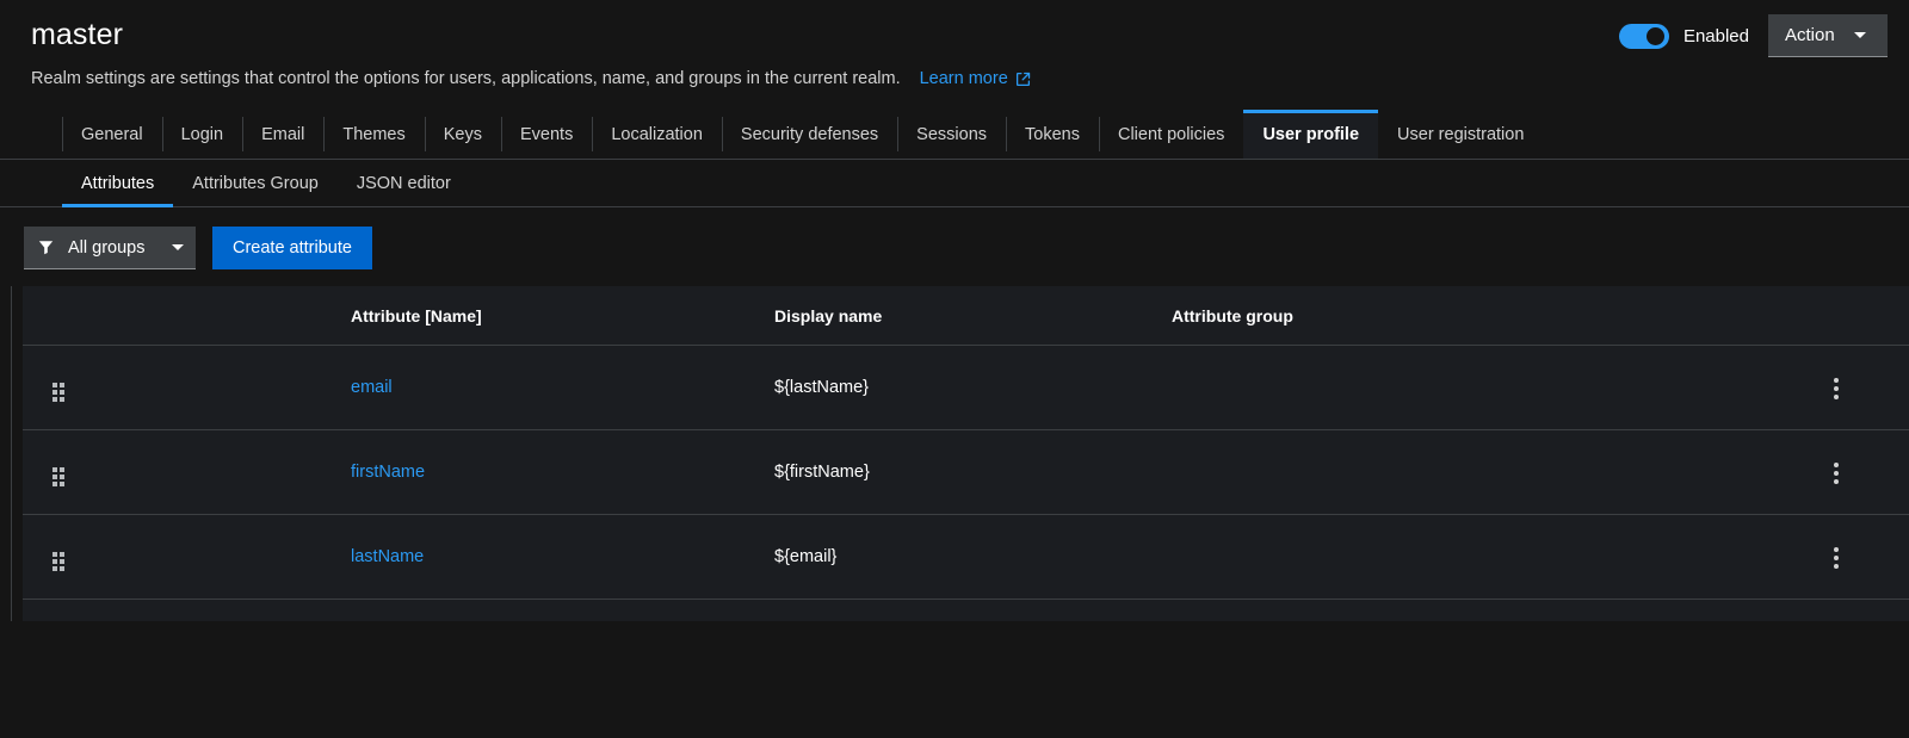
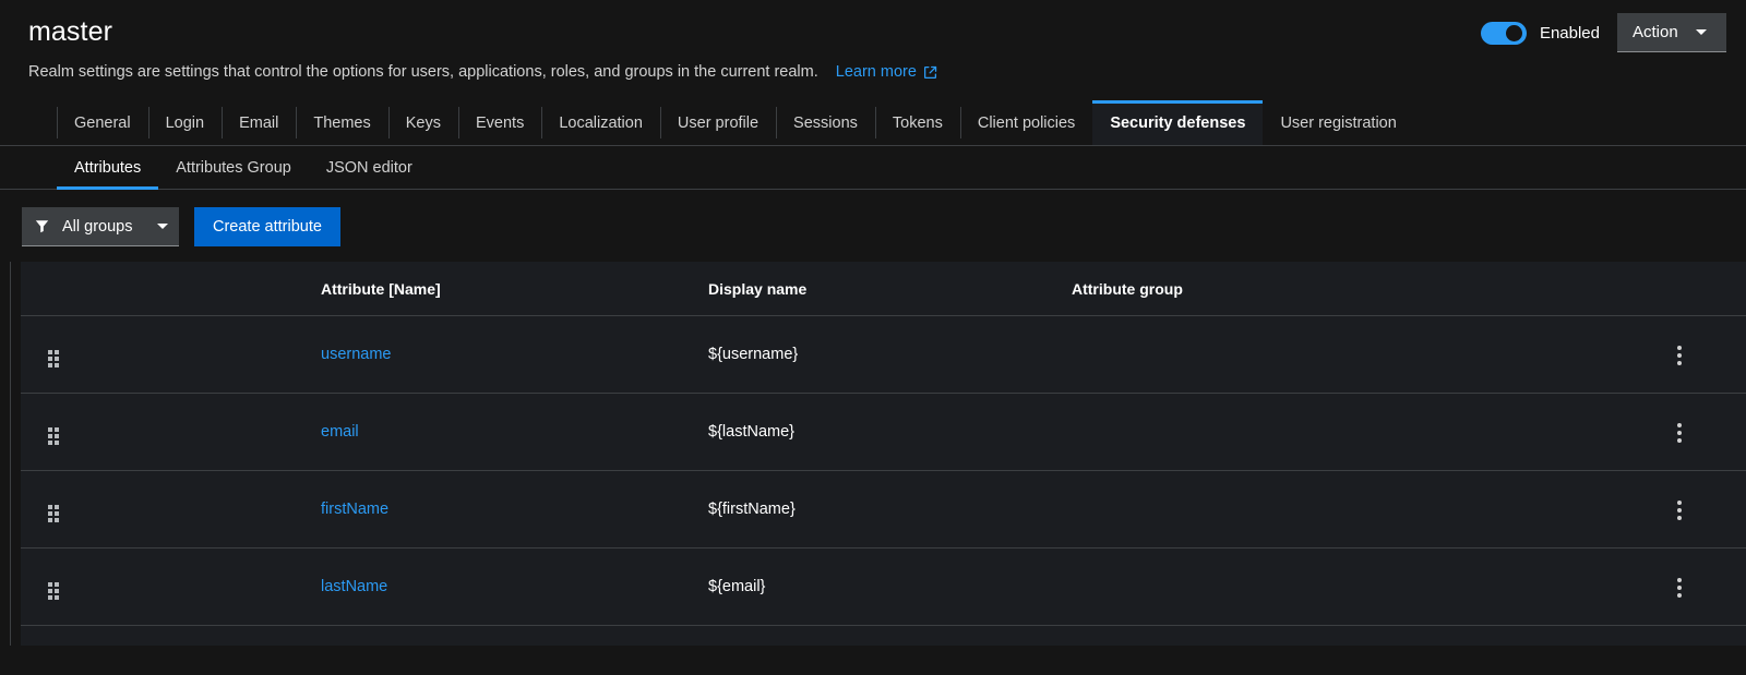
  master
- Realm settings are settings that control the options for users, applications, name, and groups in the current realm.
+ Realm settings are settings that control the options for users, applications, roles, and groups in the current realm.
  Learn more
  Enabled
  Action
  General
  Login
  Email
  Themes
  Keys
  Events
  Localization
- Security defenses
+ User profile
  Sessions
  Tokens
  Client policies
- User profile
+ Security defenses
  User registration
  Attributes
  Attributes Group
  JSON editor
  All groups
  Create attribute
  	Attribute [Name]	Display name	Attribute group
+ 	username	${username}
  	email	${lastName}
  	firstName	${firstName}
  	lastName	${email}
